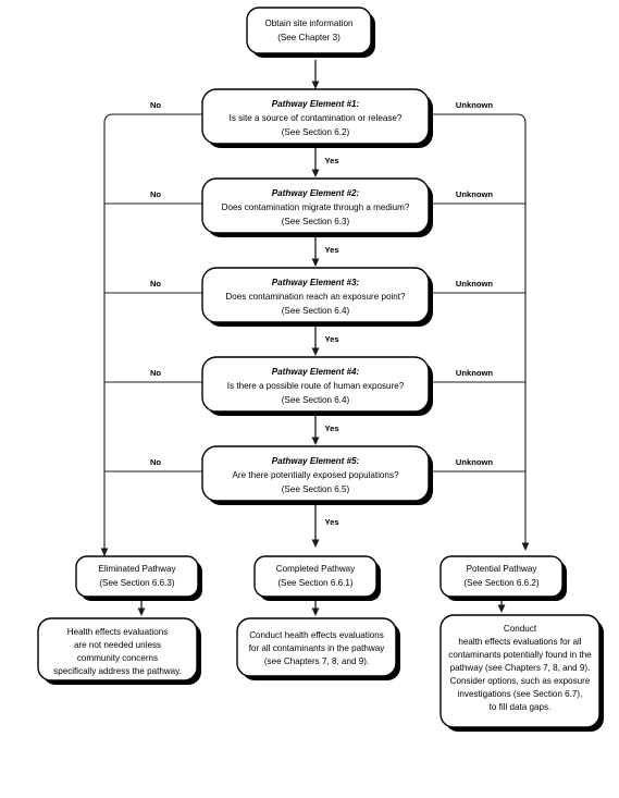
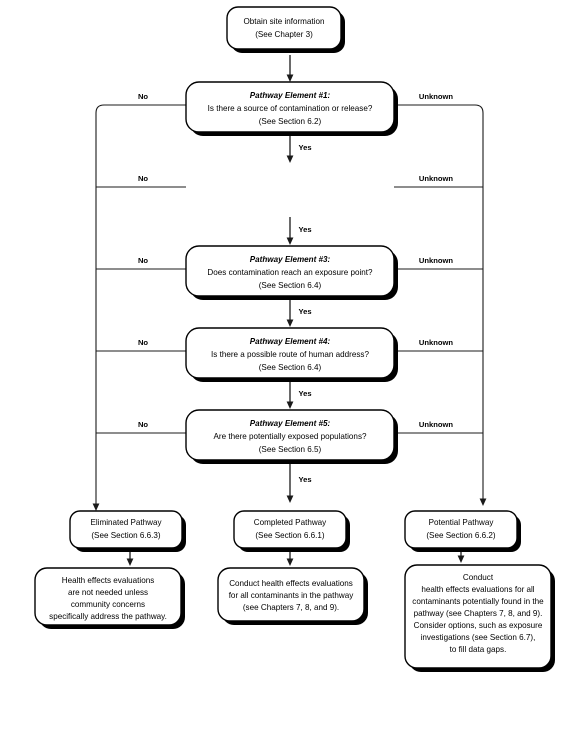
  Obtain site information
  (See Chapter 3)
  Pathway Element #1:
- Is site a source of contamination or release?
+ Is there a source of contamination or release?
  (See Section 6.2)
- Pathway Element #2:
- Does contamination migrate through a medium?
- (See Section 6.3)
  Pathway Element #3:
  Does contamination reach an exposure point?
  (See Section 6.4)
  Pathway Element #4:
- Is there a possible route of human exposure?
+ Is there a possible route of human address?
  (See Section 6.4)
  Pathway Element #5:
  Are there potentially exposed populations?
  (See Section 6.5)
  Eliminated Pathway
  (See Section 6.6.3)
  Completed Pathway
  (See Section 6.6.1)
  Potential Pathway
  (See Section 6.6.2)
  Health effects evaluations
  are not needed unless
  community concerns
  specifically address the pathway.
  Conduct health effects evaluations
  for all contaminants in the pathway
  (see Chapters 7, 8, and 9).
  Conduct
  health effects evaluations for all
  contaminants potentially found in the
  pathway (see Chapters 7, 8, and 9).
  Consider options, such as exposure
  investigations (see Section 6.7),
  to fill data gaps.
  No
  No
  No
  No
  No
  Unknown
  Unknown
  Unknown
  Unknown
  Unknown
  Yes
  Yes
  Yes
  Yes
  Yes
